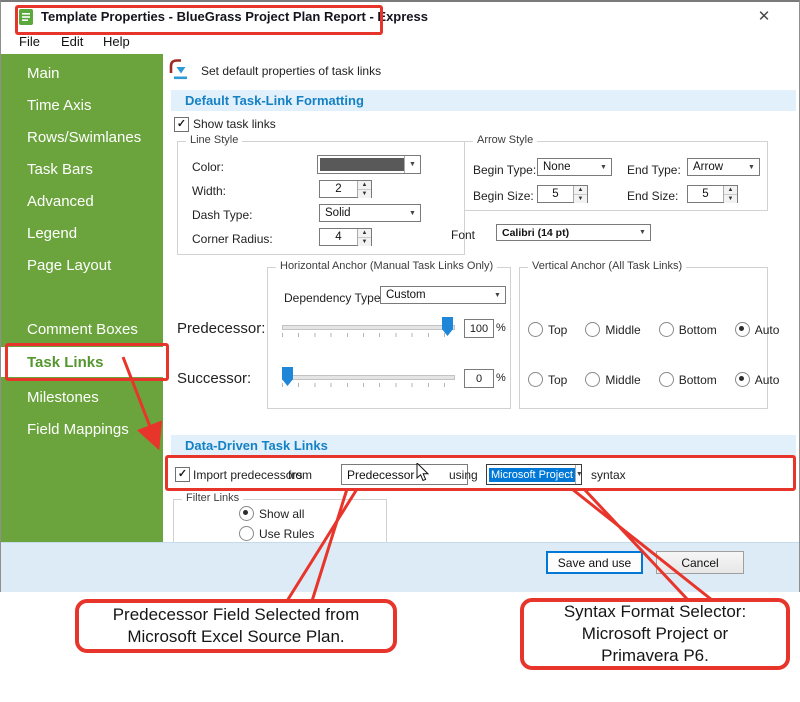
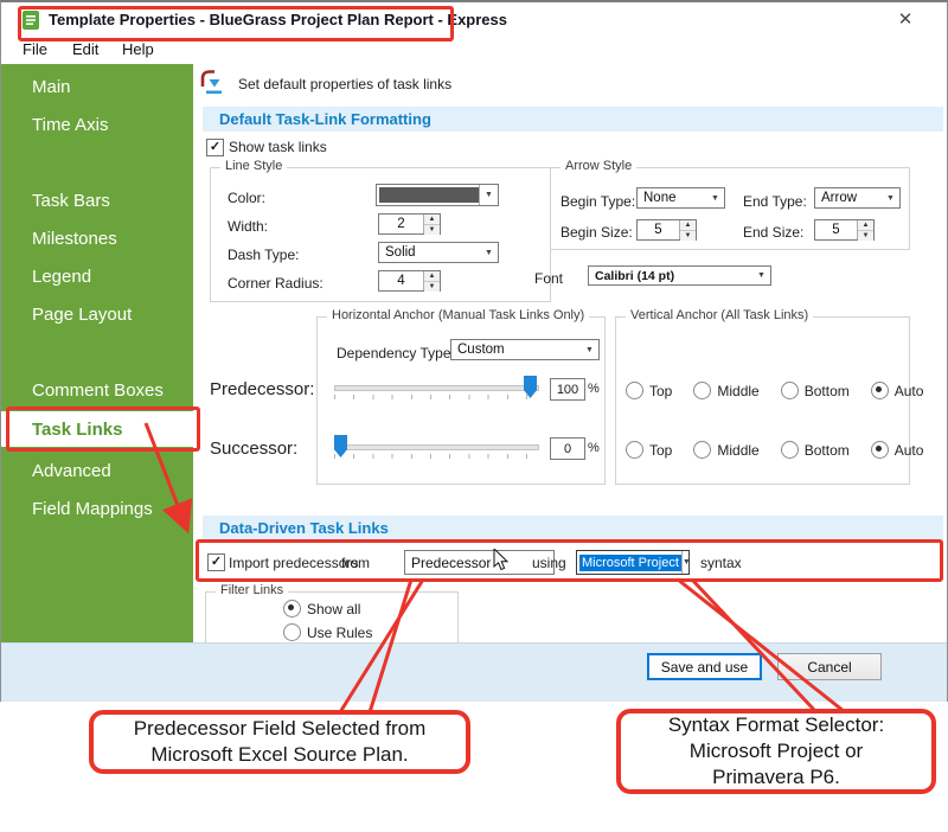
  Template Properties - BlueGrass Project Plan Report - Express
  ✕
  File
  Edit
  Help
  Main
  Time Axis
- Rows/Swimlanes
  Task Bars
- Advanced
+ Milestones
  Legend
  Page Layout
  Comment Boxes
  Task Links
- Milestones
+ Advanced
  Field Mappings
  Set default properties of task links
  Default Task-Link Formatting
  ✓
  Show task links
  Line Style
  Color:
  Width:
  2
  Dash Type:
  Solid
  Corner Radius:
  4
  Arrow Style
  Begin Type:
  None
  End Type:
  Arrow
  Begin Size:
  5
  End Size:
  5
  Font
  Calibri (14 pt)
  Horizontal Anchor (Manual Task Links Only)
  Dependency Type
  Custom
  100
  %
  0
  %
  Predecessor:
  Successor:
  Vertical Anchor (All Task Links)
  Top
  Middle
  Bottom
  Auto
  Top
  Middle
  Bottom
  Auto
  Data-Driven Task Links
  ✓
  Import predecessors
  from
  Predecessor
  using
  Microsoft Project
  syntax
  Filter Links
  Show all
  Use Rules
  Save and use
  Cancel
  Predecessor Field Selected from
  Microsoft Excel Source Plan.
  Syntax Format Selector:
  Microsoft Project or
  Primavera P6.
